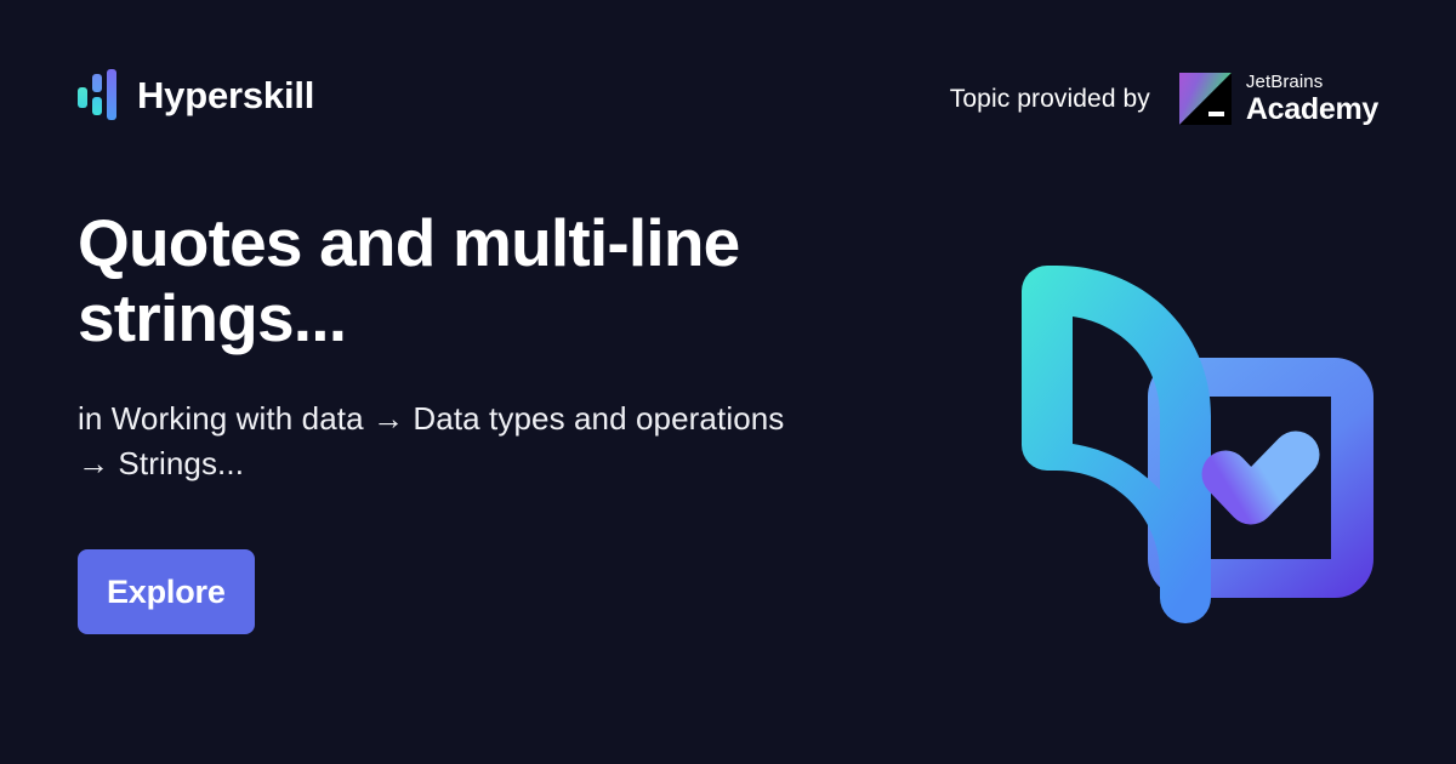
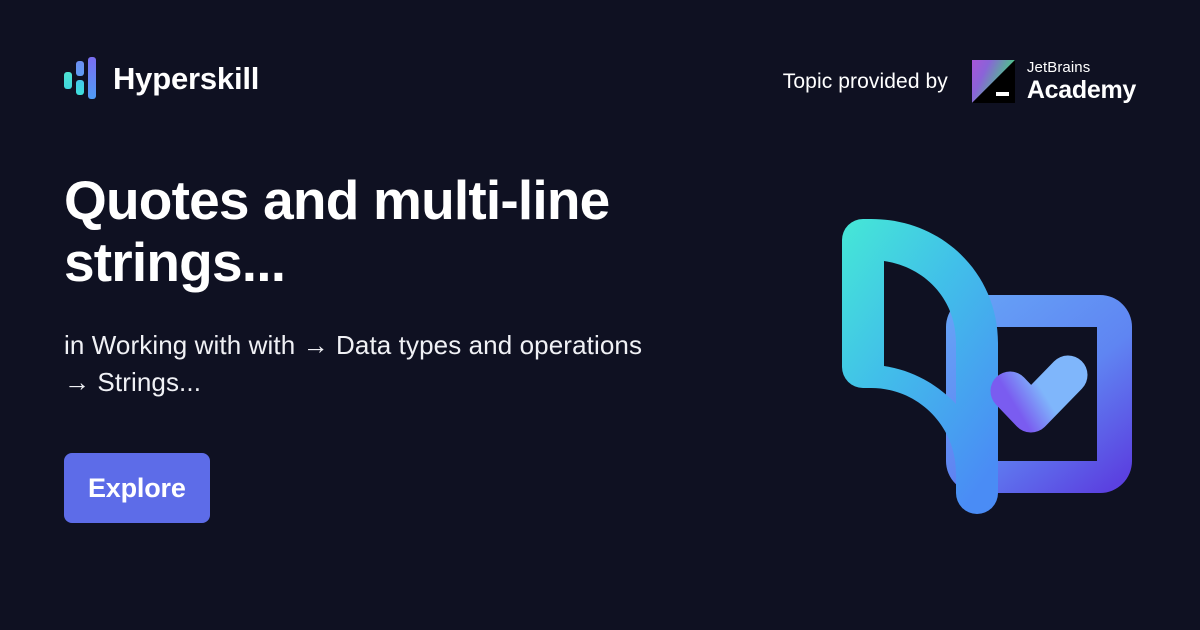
  Hyperskill
  Topic provided by
  JetBrains
  Academy
  Quotes and multi-line strings...
- in Working with data → Data types and operations → Strings...
+ in Working with with → Data types and operations → Strings...
  Explore
